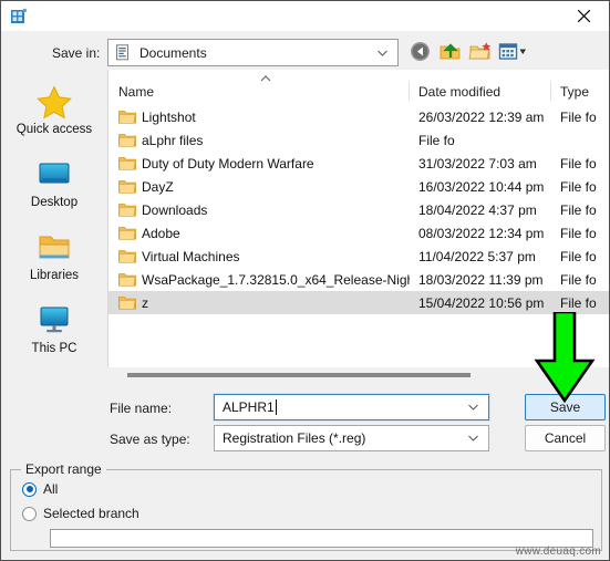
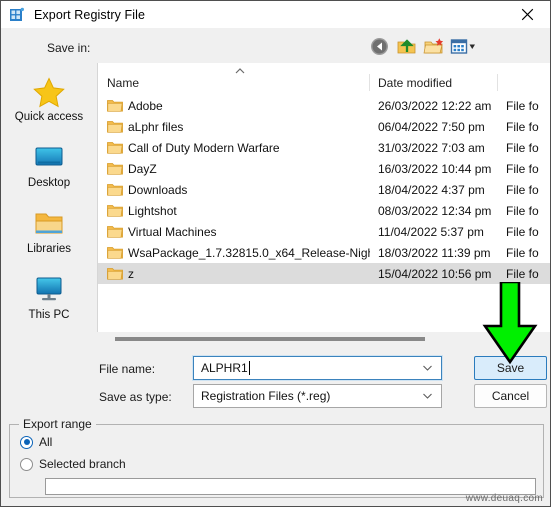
+ Export Registry File
  Save in:
- Documents
  Quick access
  Desktop
  Libraries
  This PC
  Name
  Date modified
- Type
- Lightshot
+ Adobe
- 26/03/2022 12:39 am
+ 26/03/2022 12:22 am
  File fo
  aLphr files
+ 06/04/2022 7:50 pm
  File fo
- Duty of Duty Modern Warfare
+ Call of Duty Modern Warfare
  31/03/2022 7:03 am
  File fo
  DayZ
  16/03/2022 10:44 pm
  File fo
  Downloads
  18/04/2022 4:37 pm
  File fo
- Adobe
+ Lightshot
  08/03/2022 12:34 pm
  File fo
  Virtual Machines
  11/04/2022 5:37 pm
  File fo
  WsaPackage_1.7.32815.0_x64_Release-Nig
  18/03/2022 11:39 pm
  File fo
  z
  15/04/2022 10:56 pm
  File fo
  File name:
  ALPHR1
  Save as type:
  Registration Files (*.reg)
  Save
  Cancel
  Export range
  All
  Selected branch
  www.deuaq.com
